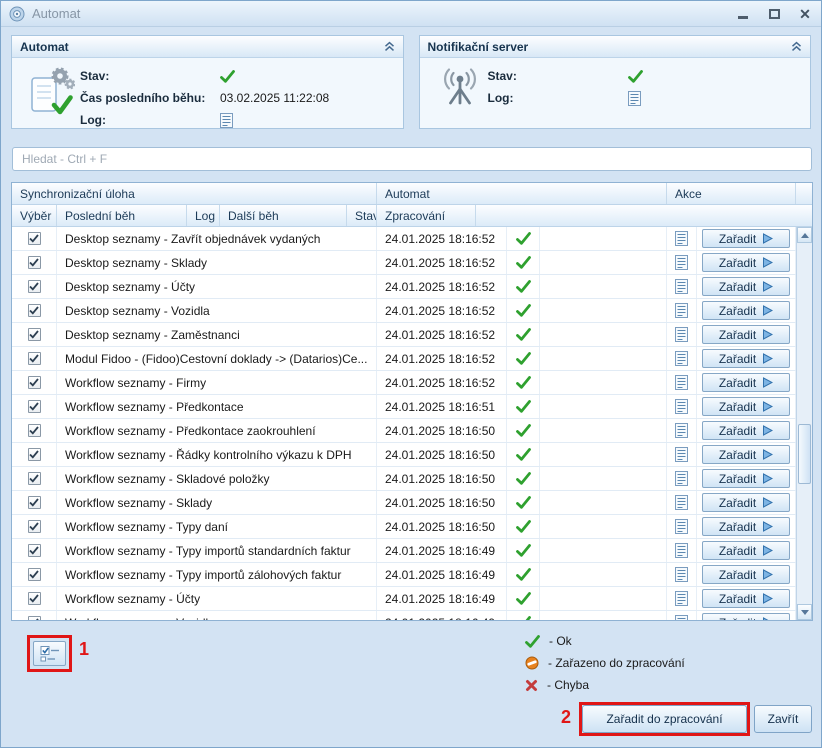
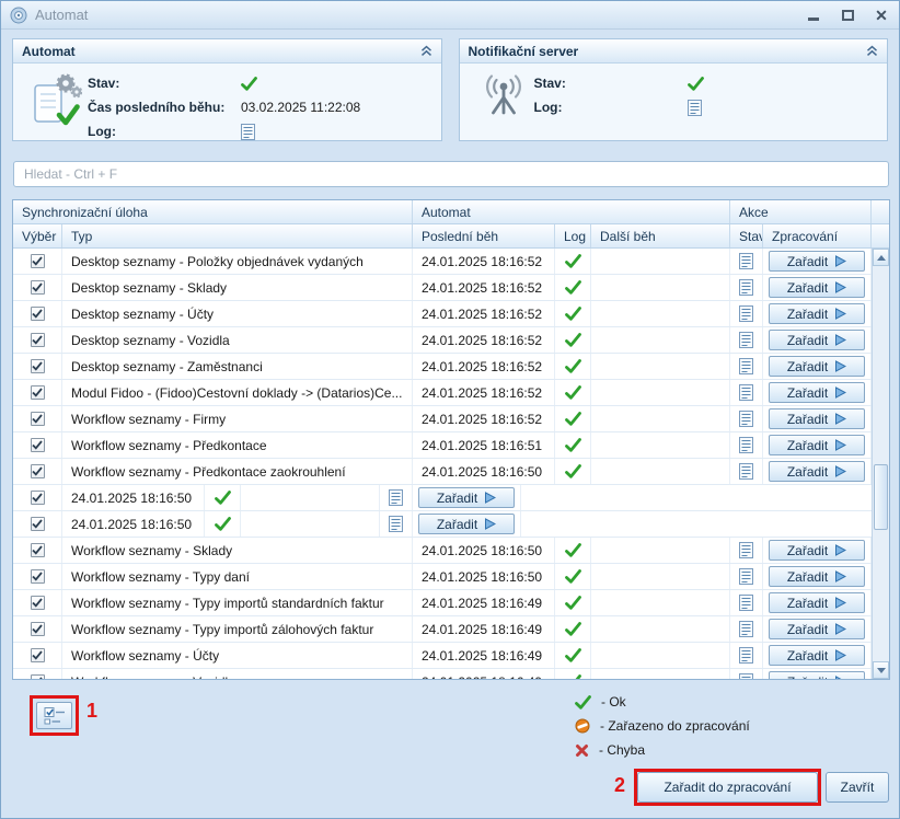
  Automat
  ✕
  Automat
  Stav:
  Čas posledního běhu:
  03.02.2025 11:22:08
  Log:
  Notifikační server
  Stav:
  Log:
  Hledat - Ctrl + F
  Synchronizační úloha
  Automat
  Akce
  Výběr
+ Typ
  Poslední běh
  Log
  Další běh
  Stav
  Zpracování
- Desktop seznamy - Zavřít objednávek vydaných
+ Desktop seznamy - Položky objednávek vydaných
  24.01.2025 18:16:52
  Zařadit
  Desktop seznamy - Sklady
  24.01.2025 18:16:52
  Zařadit
  Desktop seznamy - Účty
  24.01.2025 18:16:52
  Zařadit
  Desktop seznamy - Vozidla
  24.01.2025 18:16:52
  Zařadit
  Desktop seznamy - Zaměstnanci
  24.01.2025 18:16:52
  Zařadit
  Modul Fidoo - (Fidoo)Cestovní doklady -> (Datarios)Ce...
  24.01.2025 18:16:52
  Zařadit
  Workflow seznamy - Firmy
  24.01.2025 18:16:52
  Zařadit
  Workflow seznamy - Předkontace
  24.01.2025 18:16:51
  Zařadit
  Workflow seznamy - Předkontace zaokrouhlení
  24.01.2025 18:16:50
  Zařadit
- Workflow seznamy - Řádky kontrolního výkazu k DPH
  24.01.2025 18:16:50
  Zařadit
- Workflow seznamy - Skladové položky
  24.01.2025 18:16:50
  Zařadit
  Workflow seznamy - Sklady
  24.01.2025 18:16:50
  Zařadit
  Workflow seznamy - Typy daní
  24.01.2025 18:16:50
  Zařadit
  Workflow seznamy - Typy importů standardních faktur
  24.01.2025 18:16:49
  Zařadit
  Workflow seznamy - Typy importů zálohových faktur
  24.01.2025 18:16:49
  Zařadit
  Workflow seznamy - Účty
  24.01.2025 18:16:49
  Zařadit
  1
  - Ok
  - Zařazeno do zpracování
  - Chyba
  2
  Zařadit do zpracování
  Zavřít
